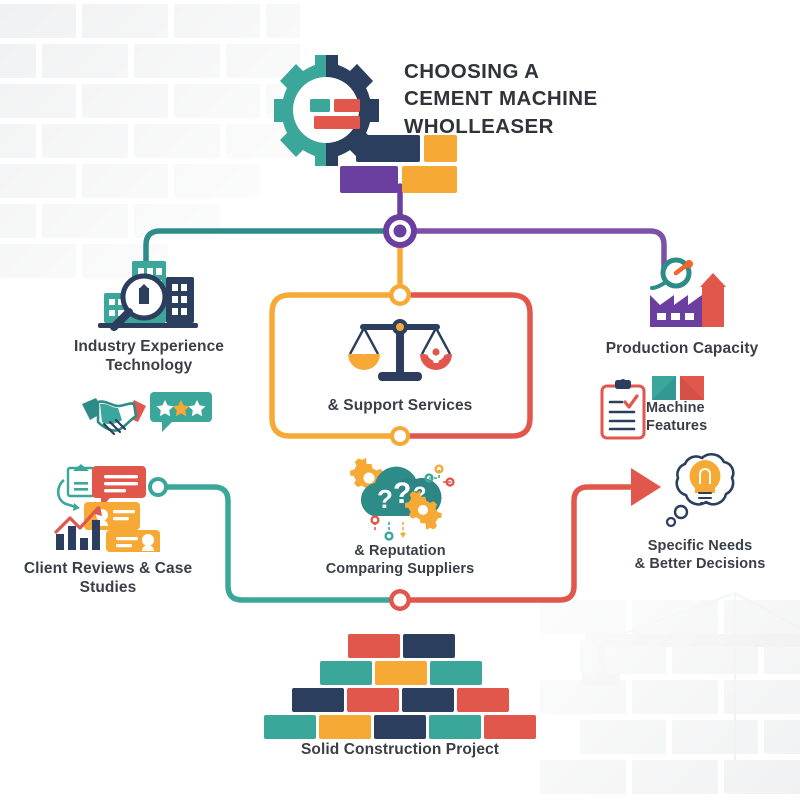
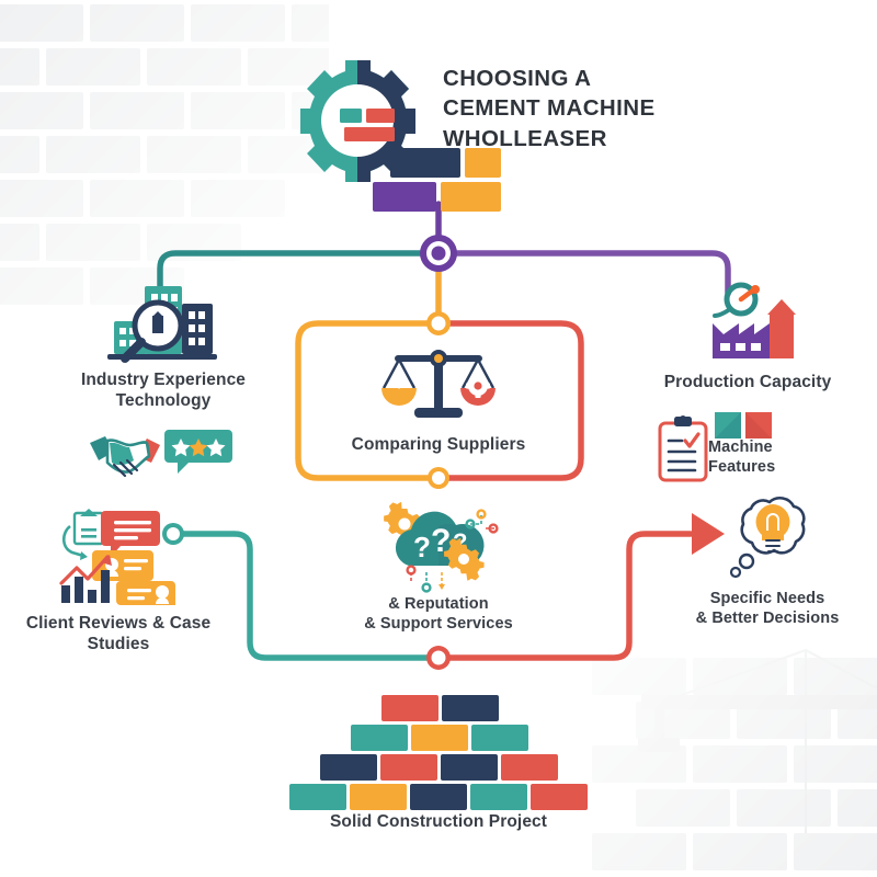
  CHOOSING A
  CEMENT MACHINE
  WHOLLEASER
  Industry Experience
  Technology
  Production Capacity
  $
- & Support Services
+ Comparing Suppliers
  Machine
  Features
  Client Reviews & Case Studies
  ?
  ?
  & Reputation
- Comparing Suppliers
+ & Support Services
  Specific Needs
  & Better Decisions
  Solid Construction Project
